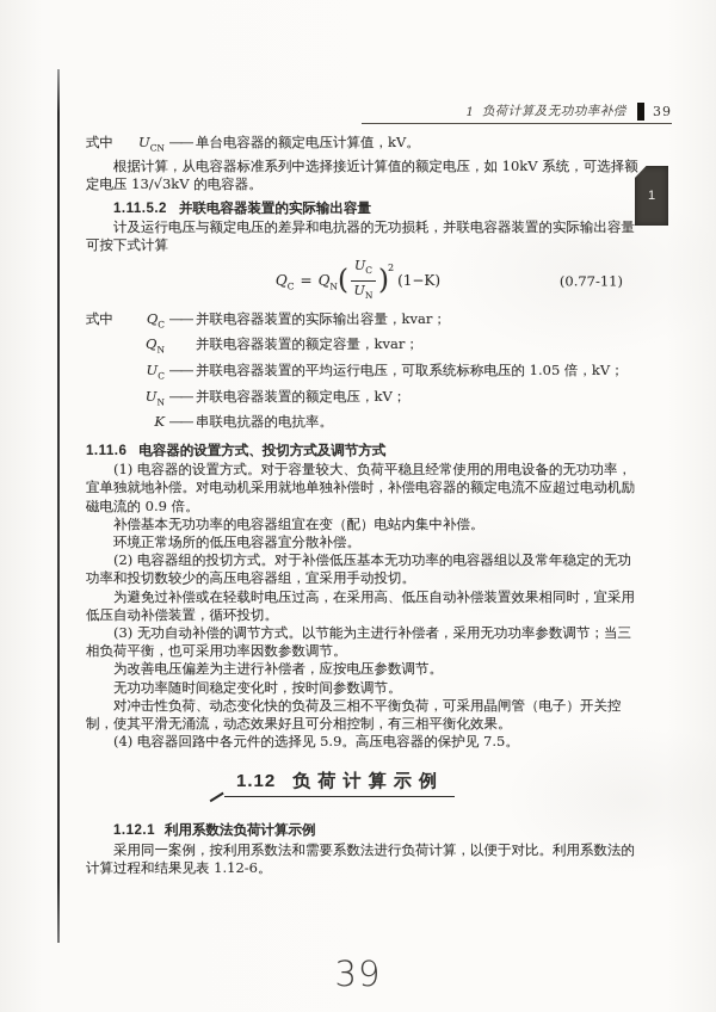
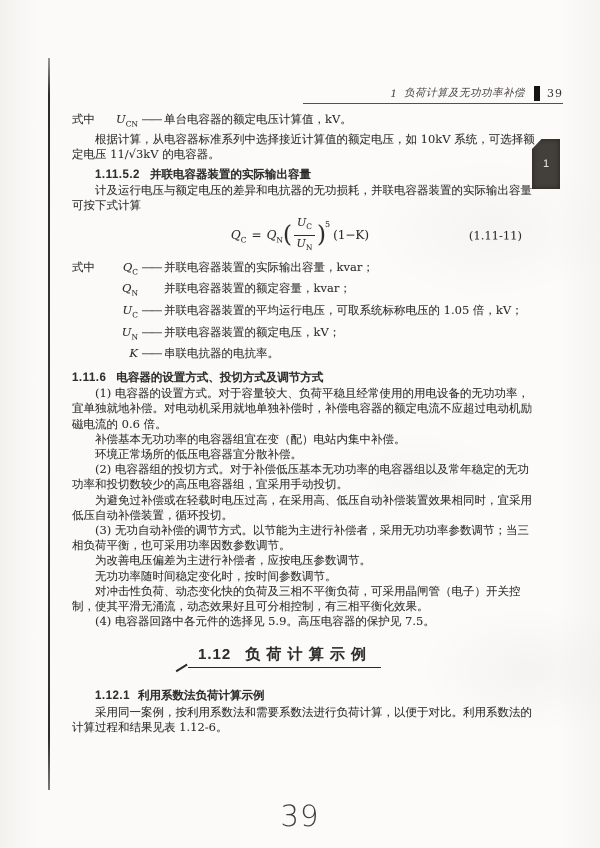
  1
  负荷计算及无功功率补偿
  39
  1
  式中
  UCN
  ——
  单台电容器的额定电压计算值，kV。
  根据计算，从电容器标准系列中选择接近计算值的额定电压，如 10kV 系统，可选择额
- 定电压 13/√3kV 的电容器。
+ 定电压 11/√3kV 的电容器。
  1.11.5.2 并联电容器装置的实际输出容量
  计及运行电压与额定电压的差异和电抗器的无功损耗，并联电容器装置的实际输出容量
  可按下式计算
  QC= QN(
  UC
  UN
- )2(1−K)
+ )5(1−K)
- (0.77-11)
+ (1.11-11)
  式中
  QC
  ——
  并联电容器装置的实际输出容量，kvar；
  QN
  并联电容器装置的额定容量，kvar；
  UC
  ——
  并联电容器装置的平均运行电压，可取系统标称电压的 1.05 倍，kV；
  UN
  ——
  并联电容器装置的额定电压，kV；
  K
  ——
  串联电抗器的电抗率。
  1.11.6 电容器的设置方式、投切方式及调节方式
  (1) 电容器的设置方式。对于容量较大、负荷平稳且经常使用的用电设备的无功功率，
  宜单独就地补偿。对电动机采用就地单独补偿时，补偿电容器的额定电流不应超过电动机励
- 磁电流的 0.9 倍。
+ 磁电流的 0.6 倍。
  补偿基本无功功率的电容器组宜在变（配）电站内集中补偿。
  环境正常场所的低压电容器宜分散补偿。
  (2) 电容器组的投切方式。对于补偿低压基本无功功率的电容器组以及常年稳定的无功
  功率和投切数较少的高压电容器组，宜采用手动投切。
  为避免过补偿或在轻载时电压过高，在采用高、低压自动补偿装置效果相同时，宜采用
  低压自动补偿装置，循环投切。
  (3) 无功自动补偿的调节方式。以节能为主进行补偿者，采用无功功率参数调节；当三
  相负荷平衡，也可采用功率因数参数调节。
  为改善电压偏差为主进行补偿者，应按电压参数调节。
  无功功率随时间稳定变化时，按时间参数调节。
  对冲击性负荷、动态变化快的负荷及三相不平衡负荷，可采用晶闸管（电子）开关控
  制，使其平滑无涌流，动态效果好且可分相控制，有三相平衡化效果。
  (4) 电容器回路中各元件的选择见 5.9。高压电容器的保护见 7.5。
  1.12 负 荷 计 算 示 例
  1.12.1 利用系数法负荷计算示例
  采用同一案例，按利用系数法和需要系数法进行负荷计算，以便于对比。利用系数法的
  计算过程和结果见表 1.12-6。
  39
